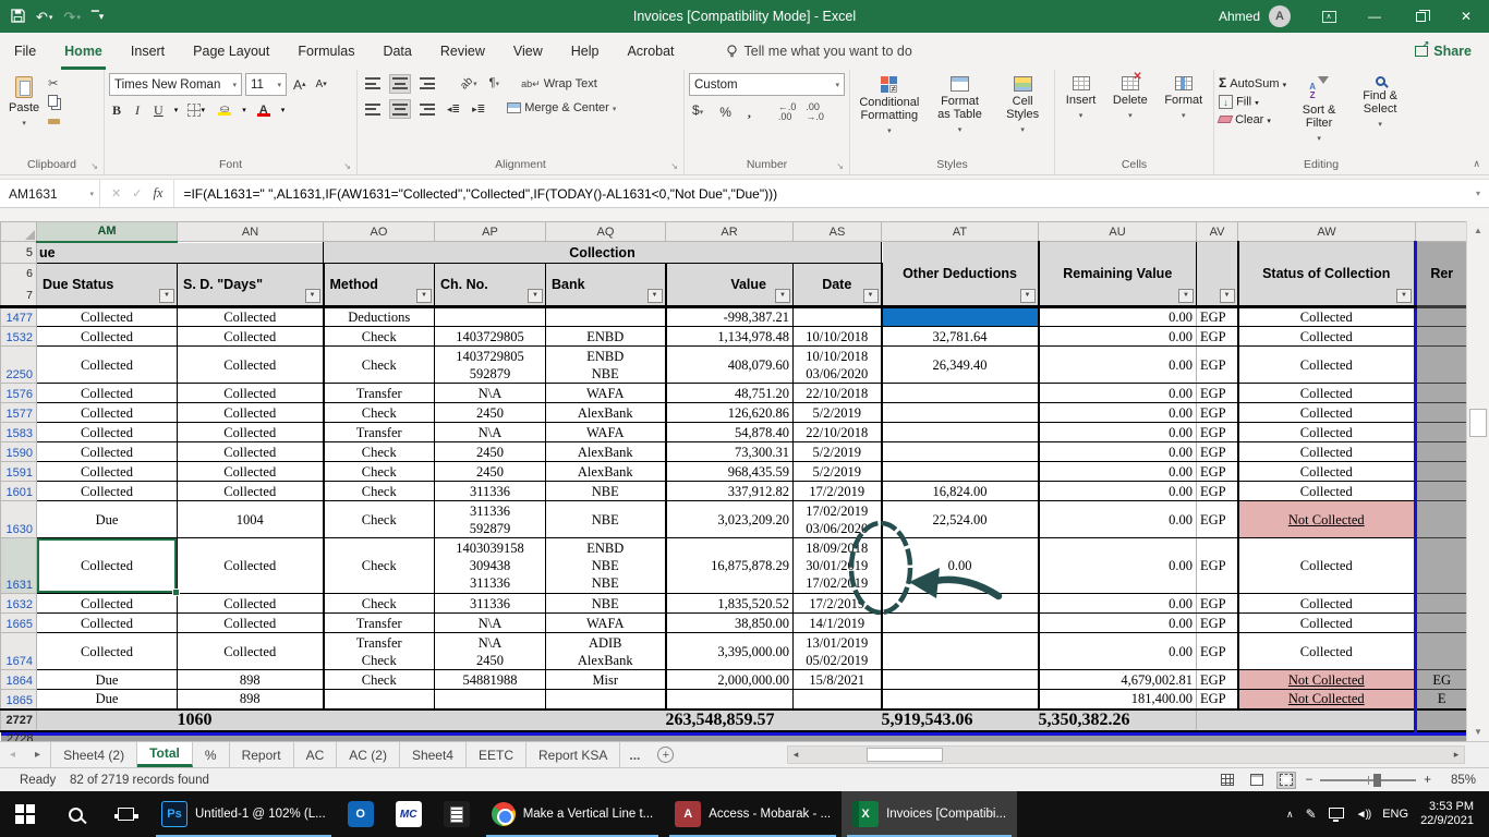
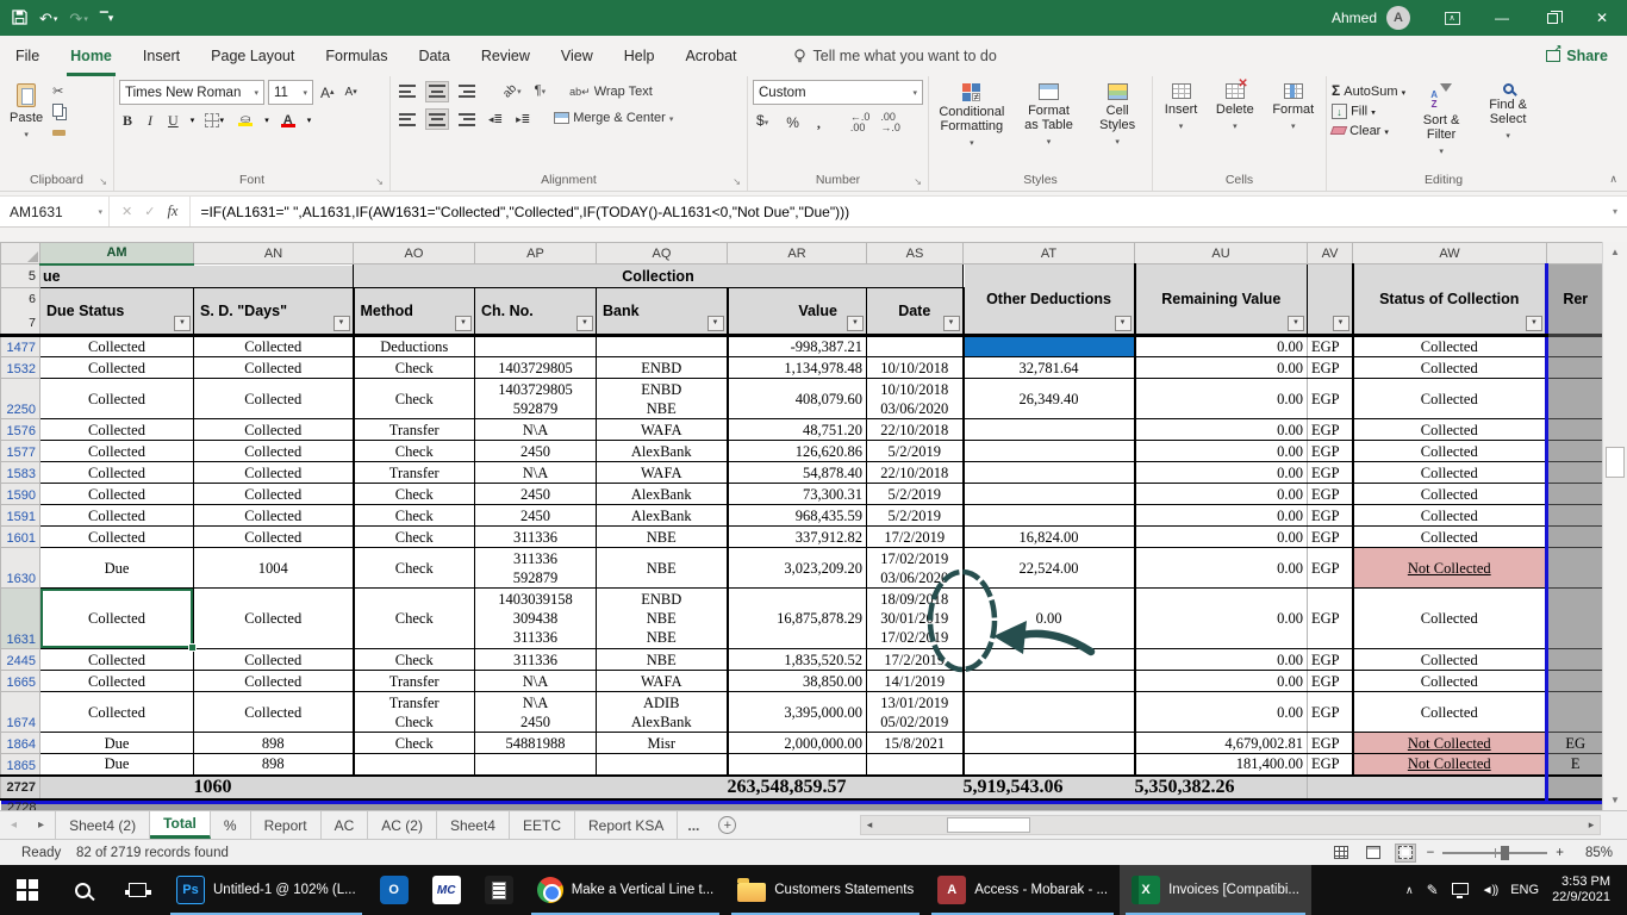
  ▔▾
- Invoices [Compatibility Mode] - Excel
  Ahmed
  A
  —
  ✕
  File
  Home
  Insert
  Page Layout
  Formulas
  Data
  Review
  View
  Help
  Acrobat
  Tell me what you want to do
  Share
  Paste
  ✂
  Clipboard
  ↘
  Times New Roman
  11
  B
  I
  U
  ⛀
  A
  Font
  ↘
  ab↵ Wrap Text
  ◂≣
  ▸≣
  Merge & Center
  Alignment
  ↘
  Custom
  %
  ,
  ←.0
  .00
  .00
  →.0
  Number
  ↘
  ≠
  Conditional Formatting
  Format as Table
  Cell Styles
  Styles
  Insert
  Delete
  Format
  Cells
  Σ AutoSum
  ↓ Fill
  Clear
  A
  Z
  Sort & Filter
  Find & Select
  Editing
  ∧
  AM1631
  ✕
  ✓
  fx
  =IF(AL1631=" ",AL1631,IF(AW1631="Collected","Collected",IF(TODAY()-AL1631<0,"Not Due","Due")))
  ▾
  	AM	AN	AO	AP	AQ	AR	AS	AT	AU	AV	AW
  5	ue	Collection	Other Deductions	Remaining Value		Status of Collection	Rer
  67	Due Status	S. D. "Days"	Method	Ch. No.	Bank	Value	Date
  1477	Collected	Collected	Deductions			-998,387.21			0.00	EGP	Collected
  1532	Collected	Collected	Check	1403729805	ENBD	1,134,978.48	10/10/2018	32,781.64	0.00	EGP	Collected
  2250	Collected	Collected	Check	1403729805 592879	ENBD NBE	408,079.60	10/10/2018 03/06/2020	26,349.40	0.00	EGP	Collected
  1576	Collected	Collected	Transfer	N\A	WAFA	48,751.20	22/10/2018		0.00	EGP	Collected
  1577	Collected	Collected	Check	2450	AlexBank	126,620.86	5/2/2019		0.00	EGP	Collected
  1583	Collected	Collected	Transfer	N\A	WAFA	54,878.40	22/10/2018		0.00	EGP	Collected
  1590	Collected	Collected	Check	2450	AlexBank	73,300.31	5/2/2019		0.00	EGP	Collected
  1591	Collected	Collected	Check	2450	AlexBank	968,435.59	5/2/2019		0.00	EGP	Collected
  1601	Collected	Collected	Check	311336	NBE	337,912.82	17/2/2019	16,824.00	0.00	EGP	Collected
  1630	Due	1004	Check	311336 592879	NBE	3,023,209.20	17/02/2019 03/06/202	22,524.00	0.00	EGP	Not Collected
  1631	Collected	Collected	Check	1403039158 309438 311336	ENBD NBE NBE	16,875,878.29	18/09/2018 30/01/219 17/02/219	0.00	0.00	EGP	Collected
- 1632	Collected	Collected	Check	311336	NBE	1,835,520.52	17/2/201		0.00	EGP	Collected
+ 2445	Collected	Collected	Check	311336	NBE	1,835,520.52	17/2/201		0.00	EGP	Collected
  1665	Collected	Collected	Transfer	N\A	WAFA	38,850.00	14/1/2019		0.00	EGP	Collected
  1674	Collected	Collected	Transfer Check	N\A 2450	ADIB AlexBank	3,395,000.00	13/01/2019 05/02/2019		0.00	EGP	Collected
  1864	Due	898	Check	54881988	Misr	2,000,000.00	15/8/2021		4,679,002.81	EGP	Not Collected	EG
  1865	Due	898							181,400.00	EGP	Not Collected	E
  2727		1060				263,548,859.57		5,919,543.06	5,350,382.26
  2728
  ▲
  ▼
  ◂
  ▸
  Sheet4 (2)
  Total
  %
  Report
  AC
  AC (2)
  Sheet4
  EETC
  Report KSA
  ...
  +
  ◂
  ▸
  Ready
  82 of 2719 records found
  −
  +
  85%
  Ps
  Untitled-1 @ 102% (L...
  O
  MC
  Make a Vertical Line t...
+ Customers Statements
  A
  Access - Mobarak - ...
  X
  Invoices [Compatibi...
  ∧
  ✎
  ◄))
  ENG
  3:53 PM
  22/9/2021
